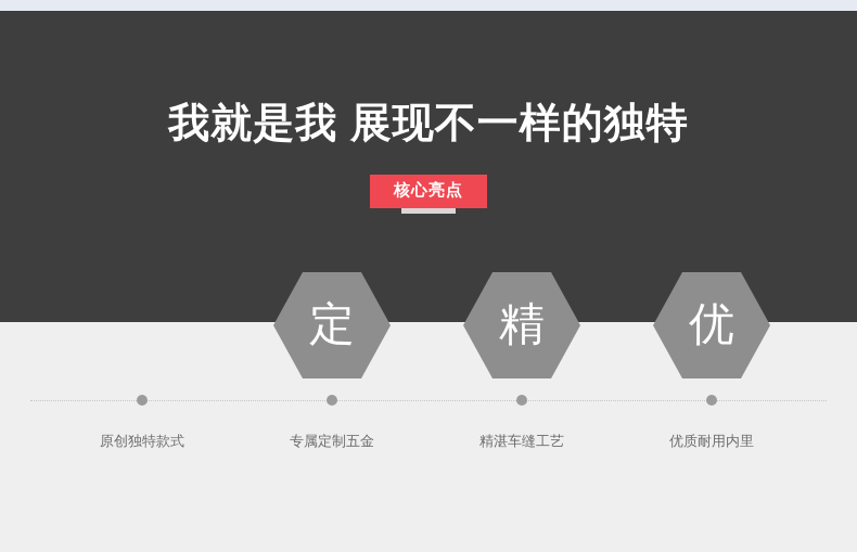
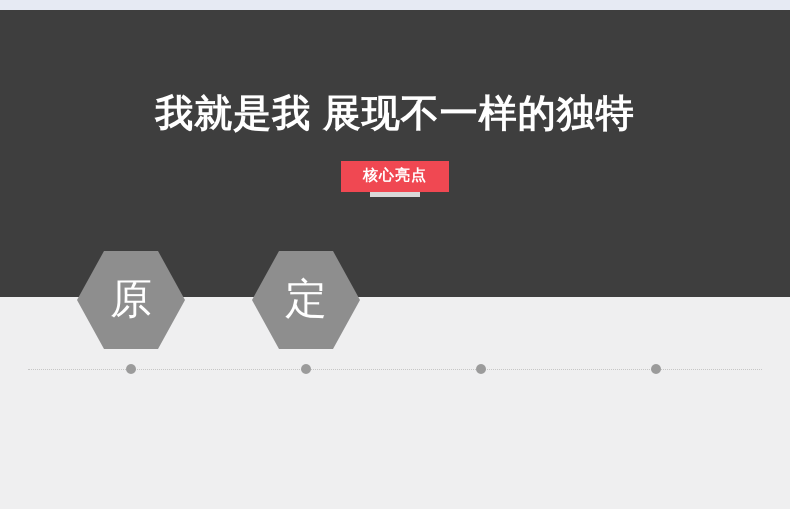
  我就是我 展现不一样的独特
  核心亮点
+ 原
  定
- 精
- 优
- 原创独特款式
- 专属定制五金
- 精湛车缝工艺
- 优质耐用内里
